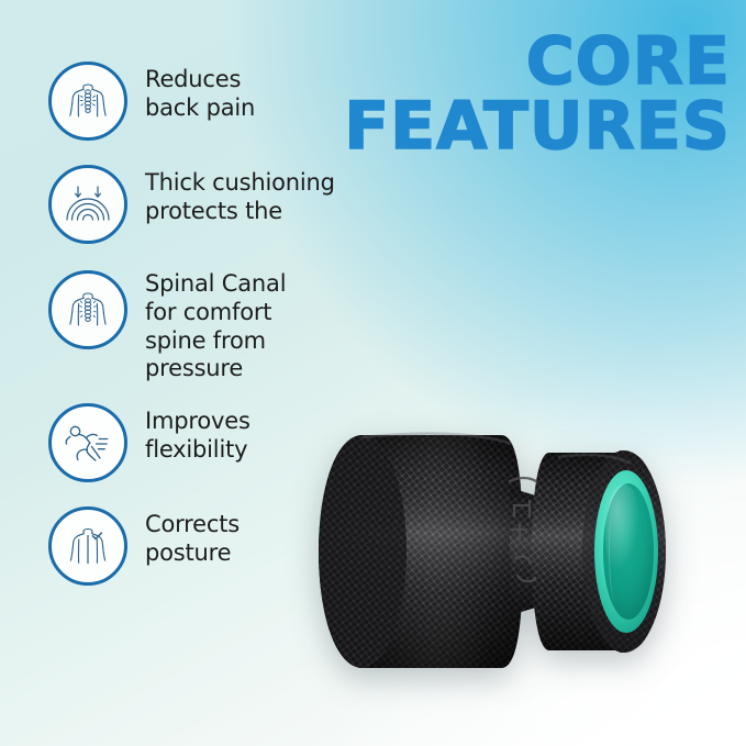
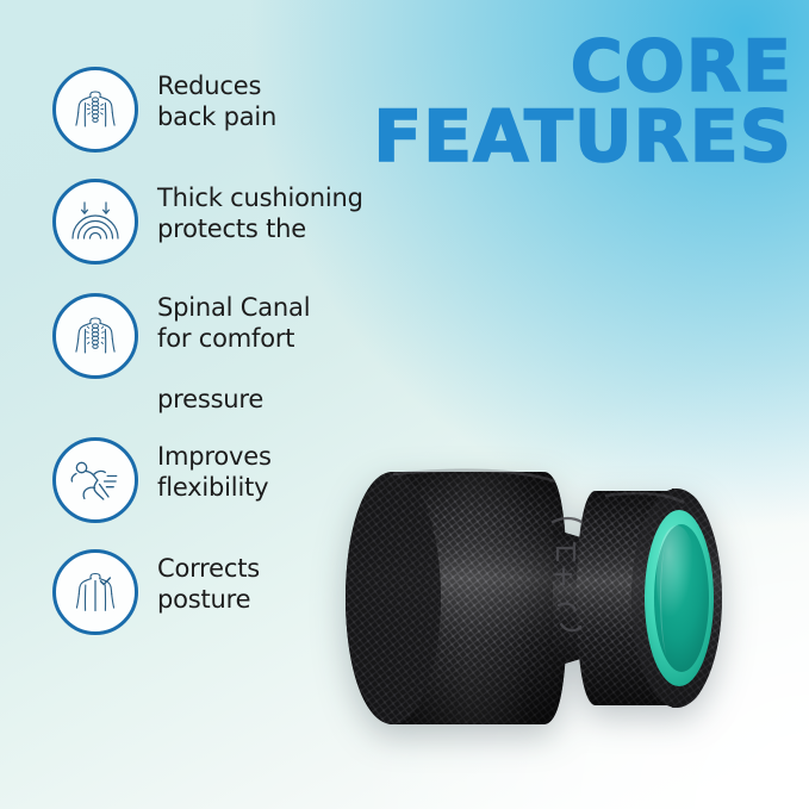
  CORE
  FEATURES
  Reduces
  back pain
  Thick cushioning
  protects the
  Spinal Canal
  for comfort
- spine from
  pressure
  Improves
  flexibility
  Corrects
  posture
